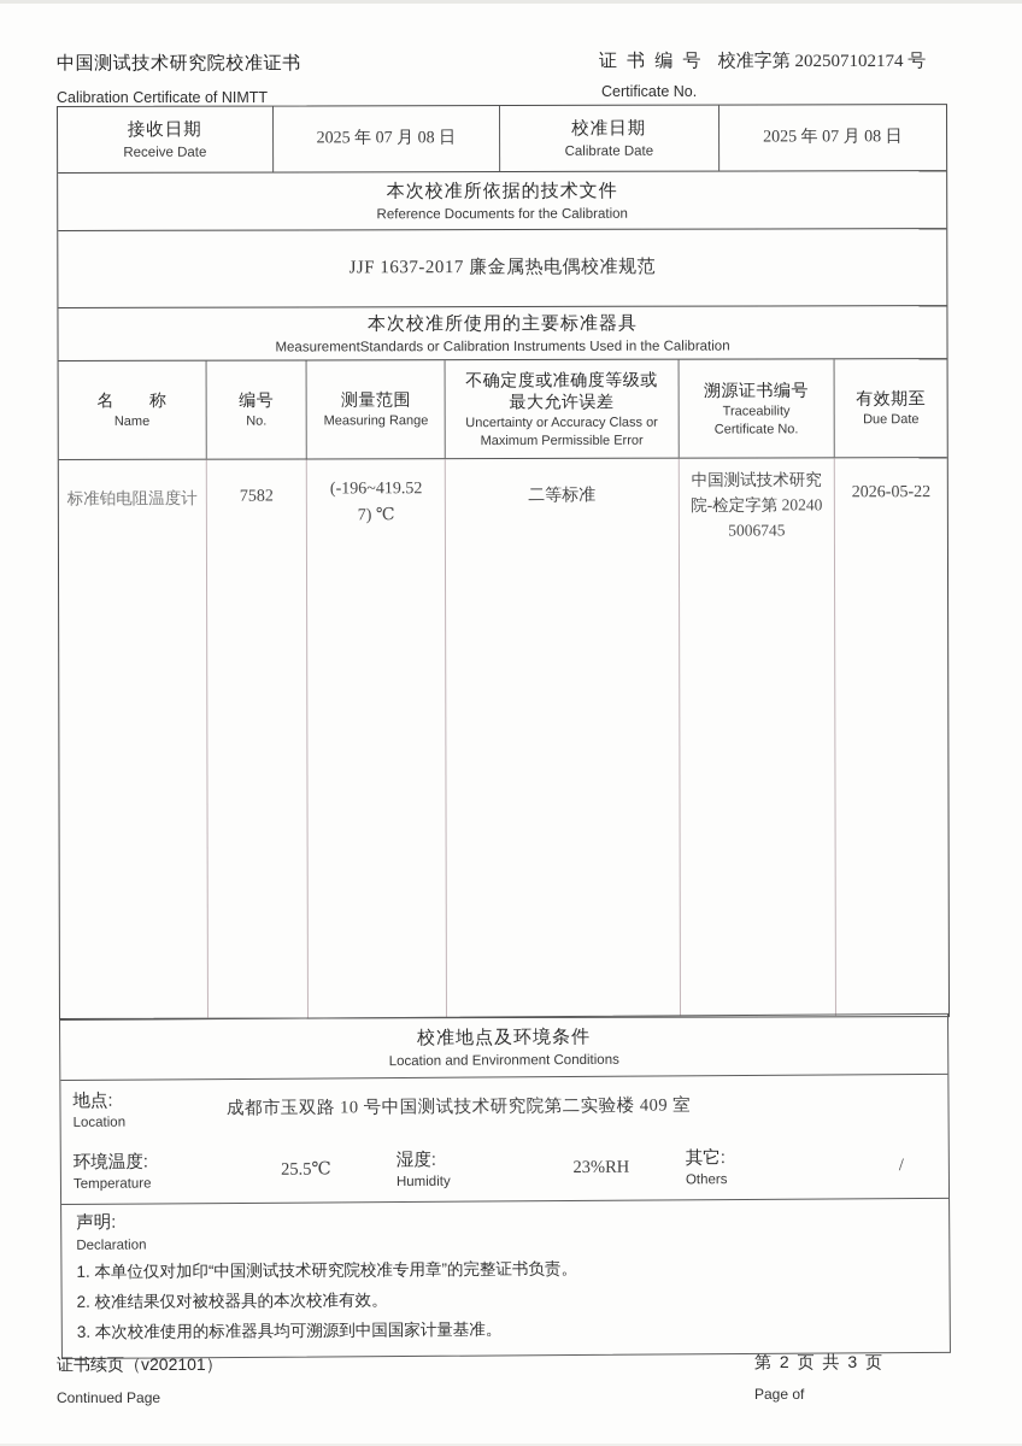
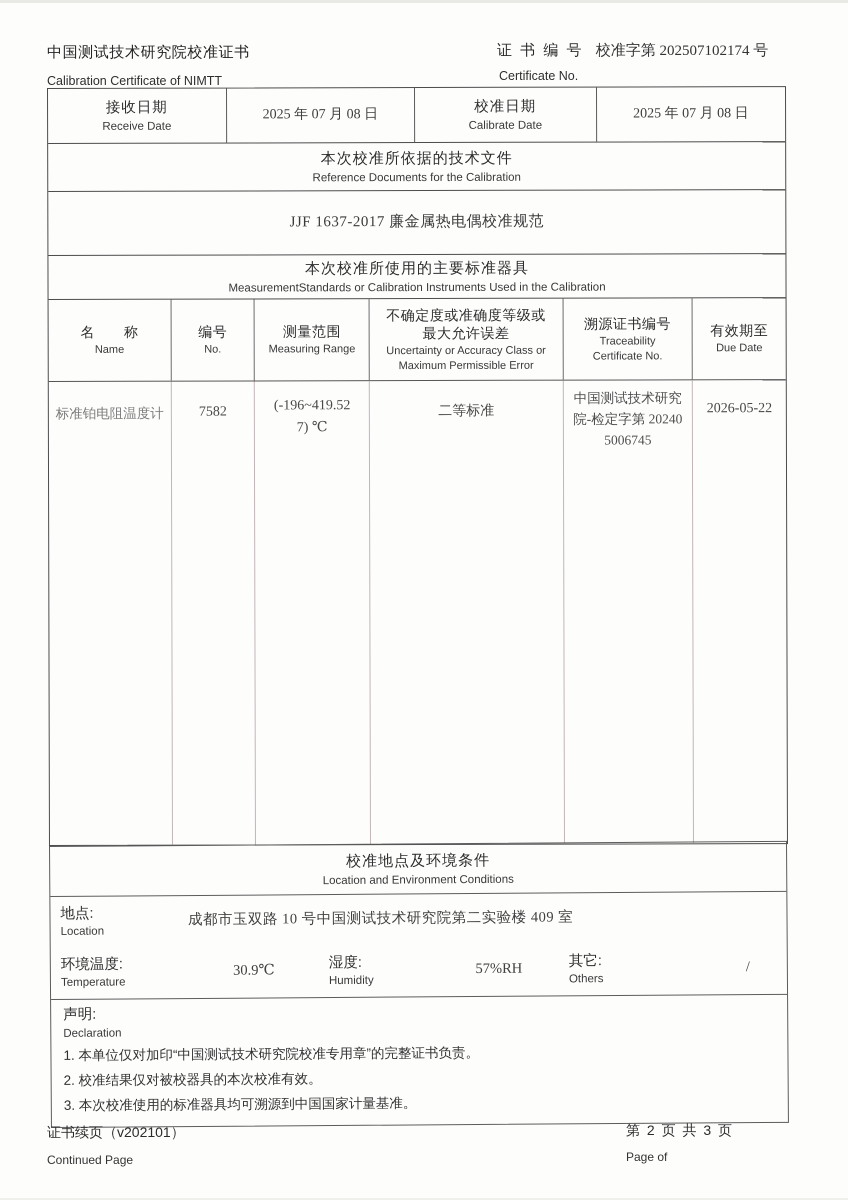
  中国测试技术研究院校准证书
  Calibration Certificate of NIMTT
  证 书 编 号 校准字第 202507102174 号
  Certificate No.
  接收日期
  Receive Date
  2025 年 07 月 08 日
  校准日期
  Calibrate Date
  2025 年 07 月 08 日
  本次校准所依据的技术文件
  Reference Documents for the Calibration
  JJF 1637-2017 廉金属热电偶校准规范
  本次校准所使用的主要标准器具
  MeasurementStandards or Calibration Instruments Used in the Calibration
  名 称
  Name
  编号
  No.
  测量范围
  Measuring Range
  不确定度或准确度等级或
  最大允许误差
  Uncertainty or Accuracy Class or
  Maximum Permissible Error
  溯源证书编号
  Traceability
  Certificate No.
  有效期至
  Due Date
  标准铂电阻温度计
  7582
  (-196~419.52
  7) ℃
  二等标准
  中国测试技术研究
  院-检定字第 20240
  5006745
  2026-05-22
  校准地点及环境条件
  Location and Environment Conditions
  地点:
  Location
  成都市玉双路 10 号中国测试技术研究院第二实验楼 409 室
  环境温度:
  Temperature
- 25.5℃
+ 30.9℃
  湿度:
  Humidity
- 23%RH
+ 57%RH
  其它:
  Others
  /
  声明:
  Declaration
  1. 本单位仅对加印“中国测试技术研究院校准专用章”的完整证书负责。
  2. 校准结果仅对被校器具的本次校准有效。
  3. 本次校准使用的标准器具均可溯源到中国国家计量基准。
  证书续页（v202101）
  Continued Page
  第 2 页 共 3 页
  Page of
